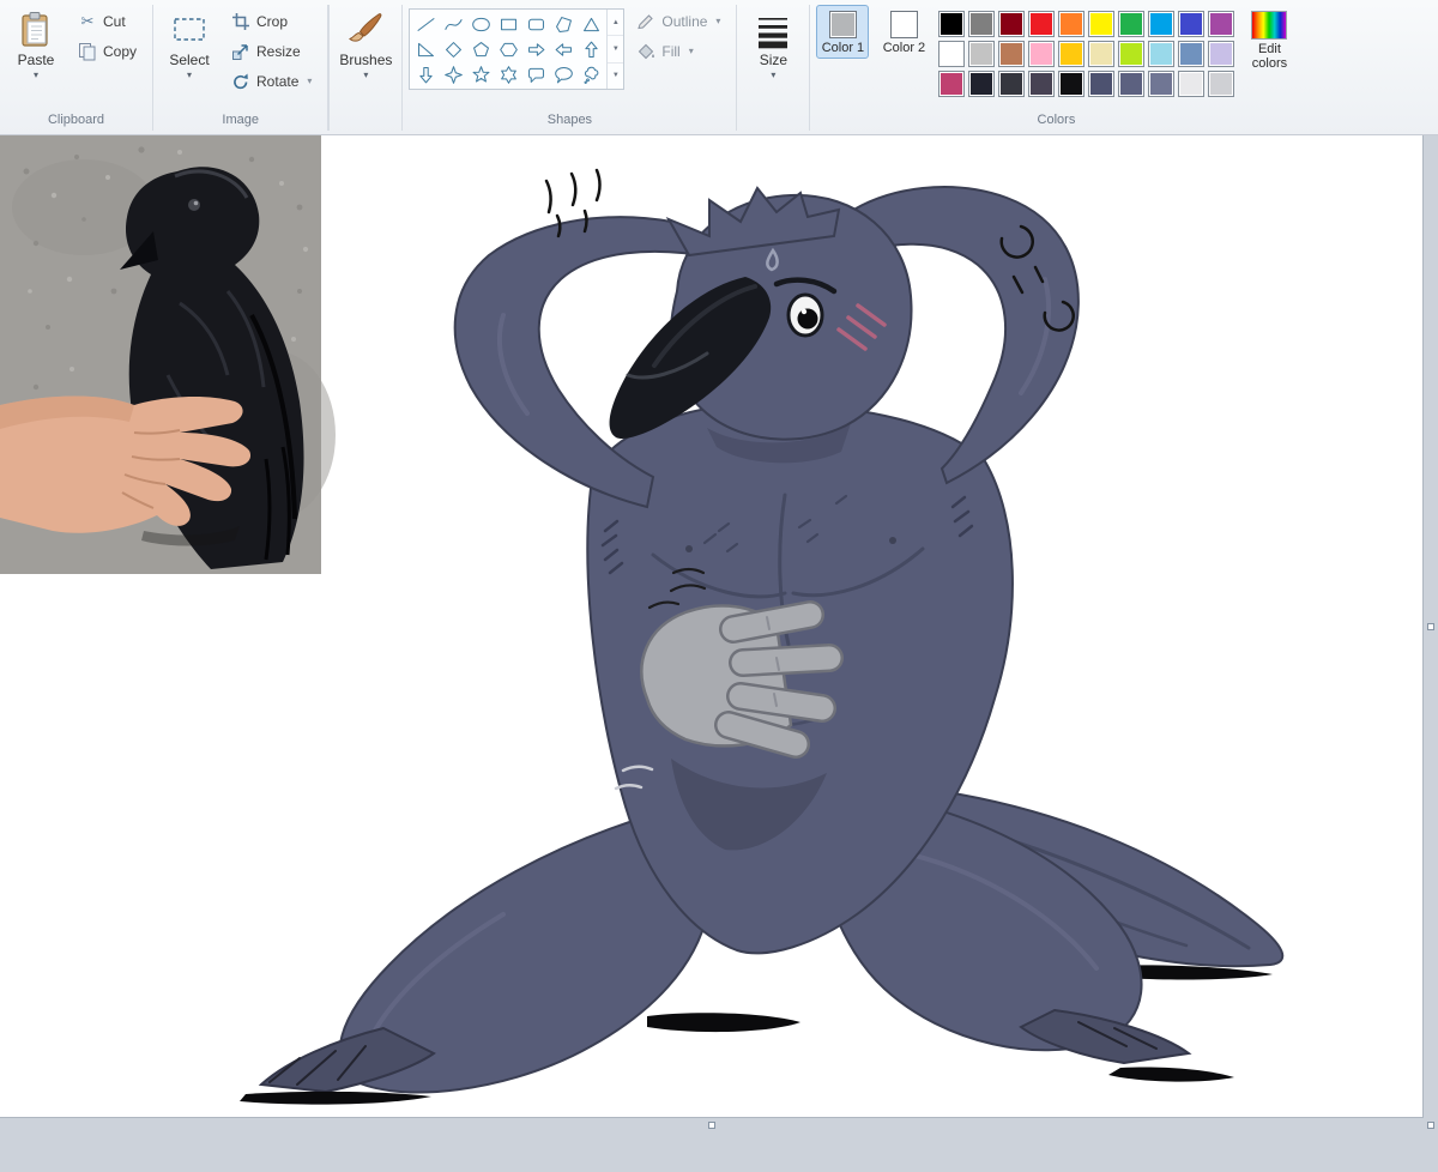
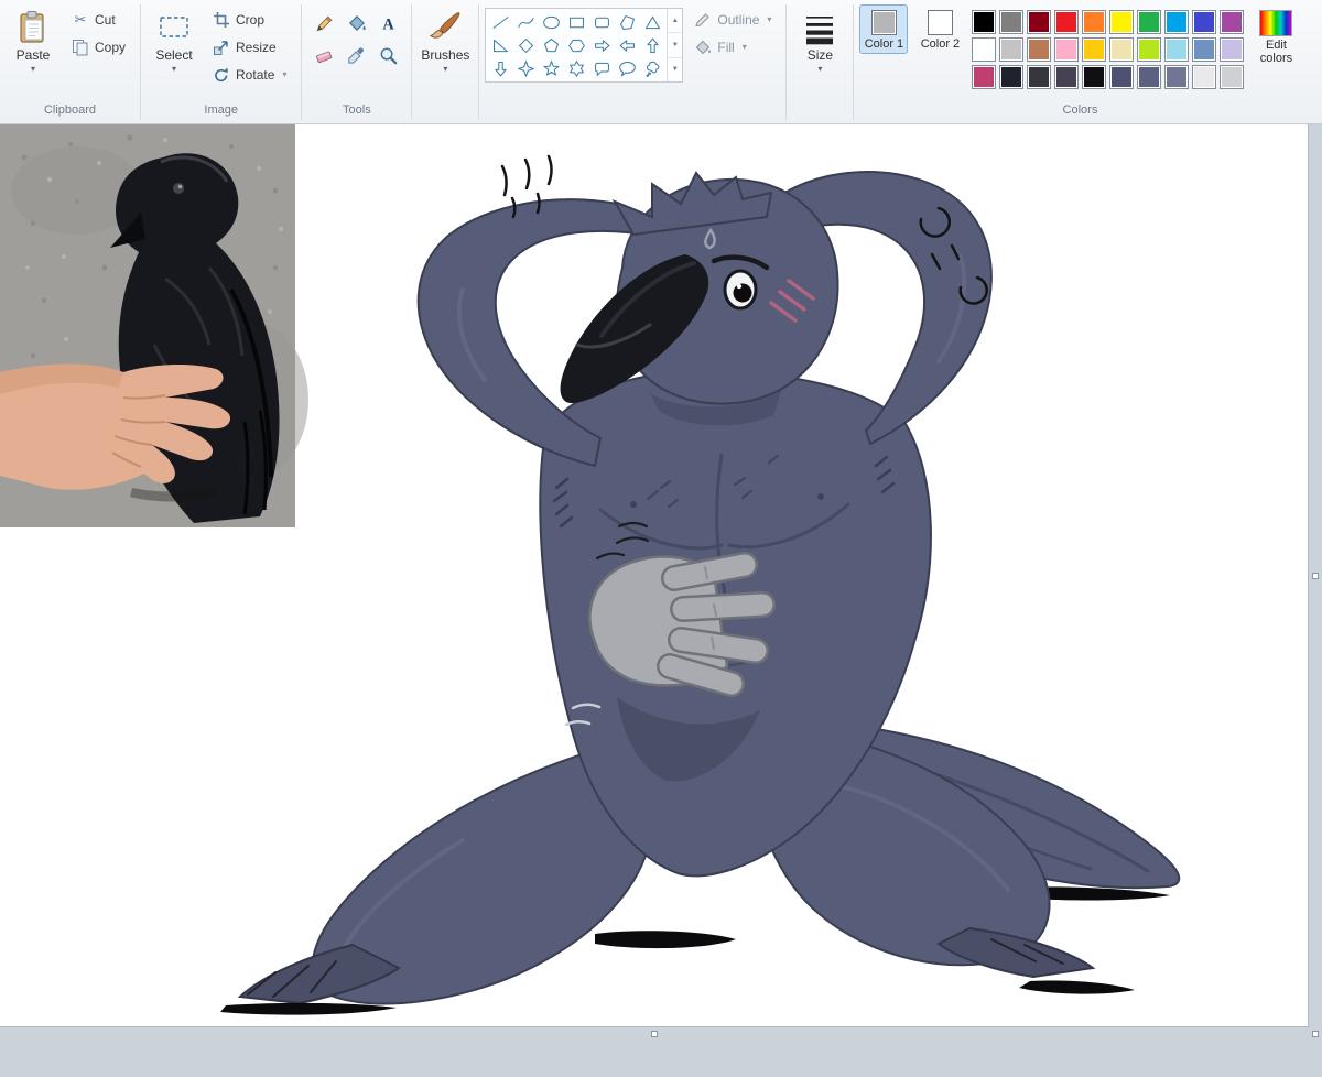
  Paste
  ▾
  ✂
  Cut
  Copy
  Clipboard
  Select
  ▾
  Crop
  Resize
  Rotate
  ▾
  Image
+ A
+ Tools
  Brushes
  ▾
  Outline
  ▾
  Fill
  ▾
- Shapes
  Size
  ▾
  Color 1
  Color 2
  Edit colors
  Colors
